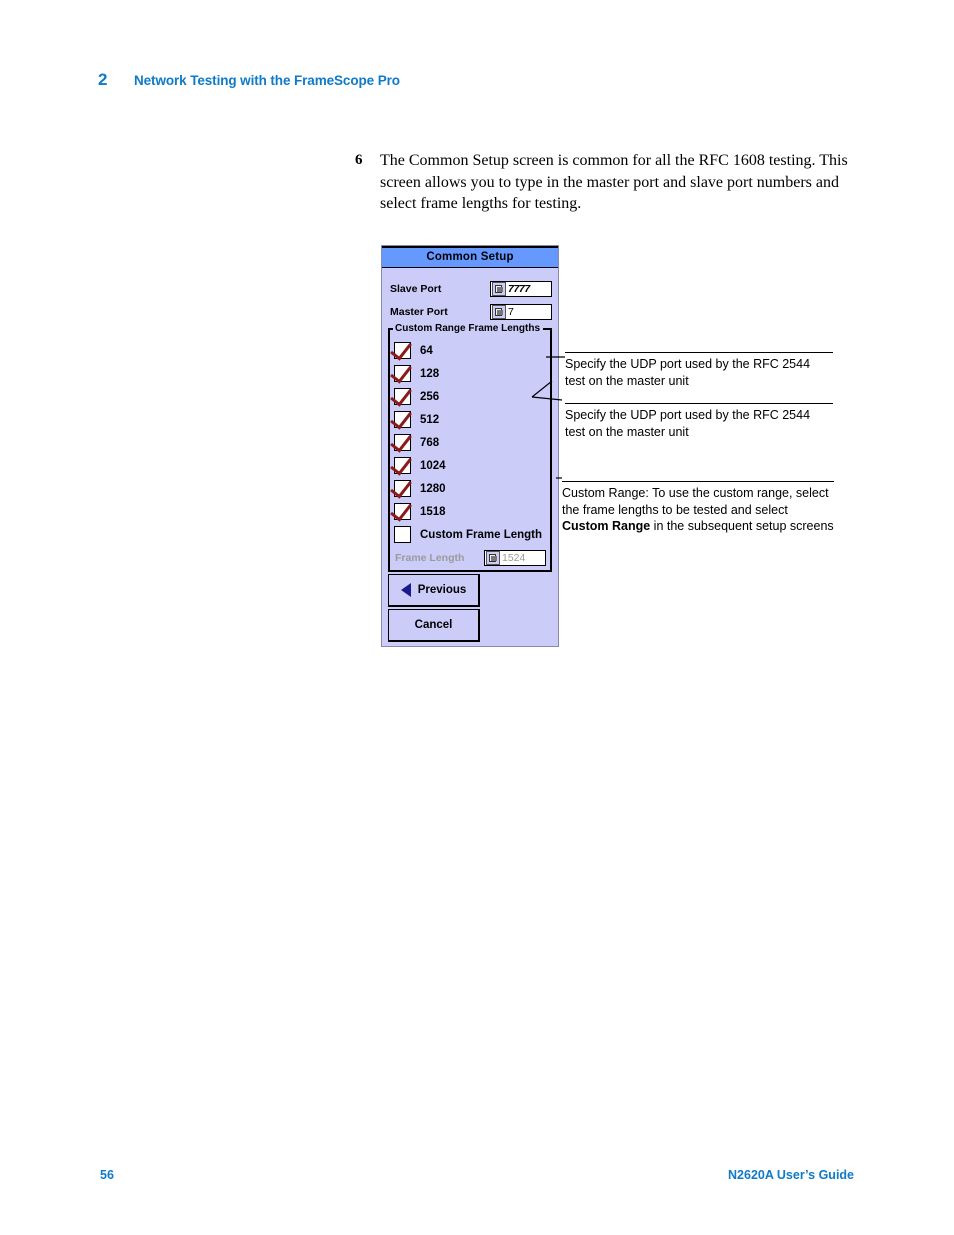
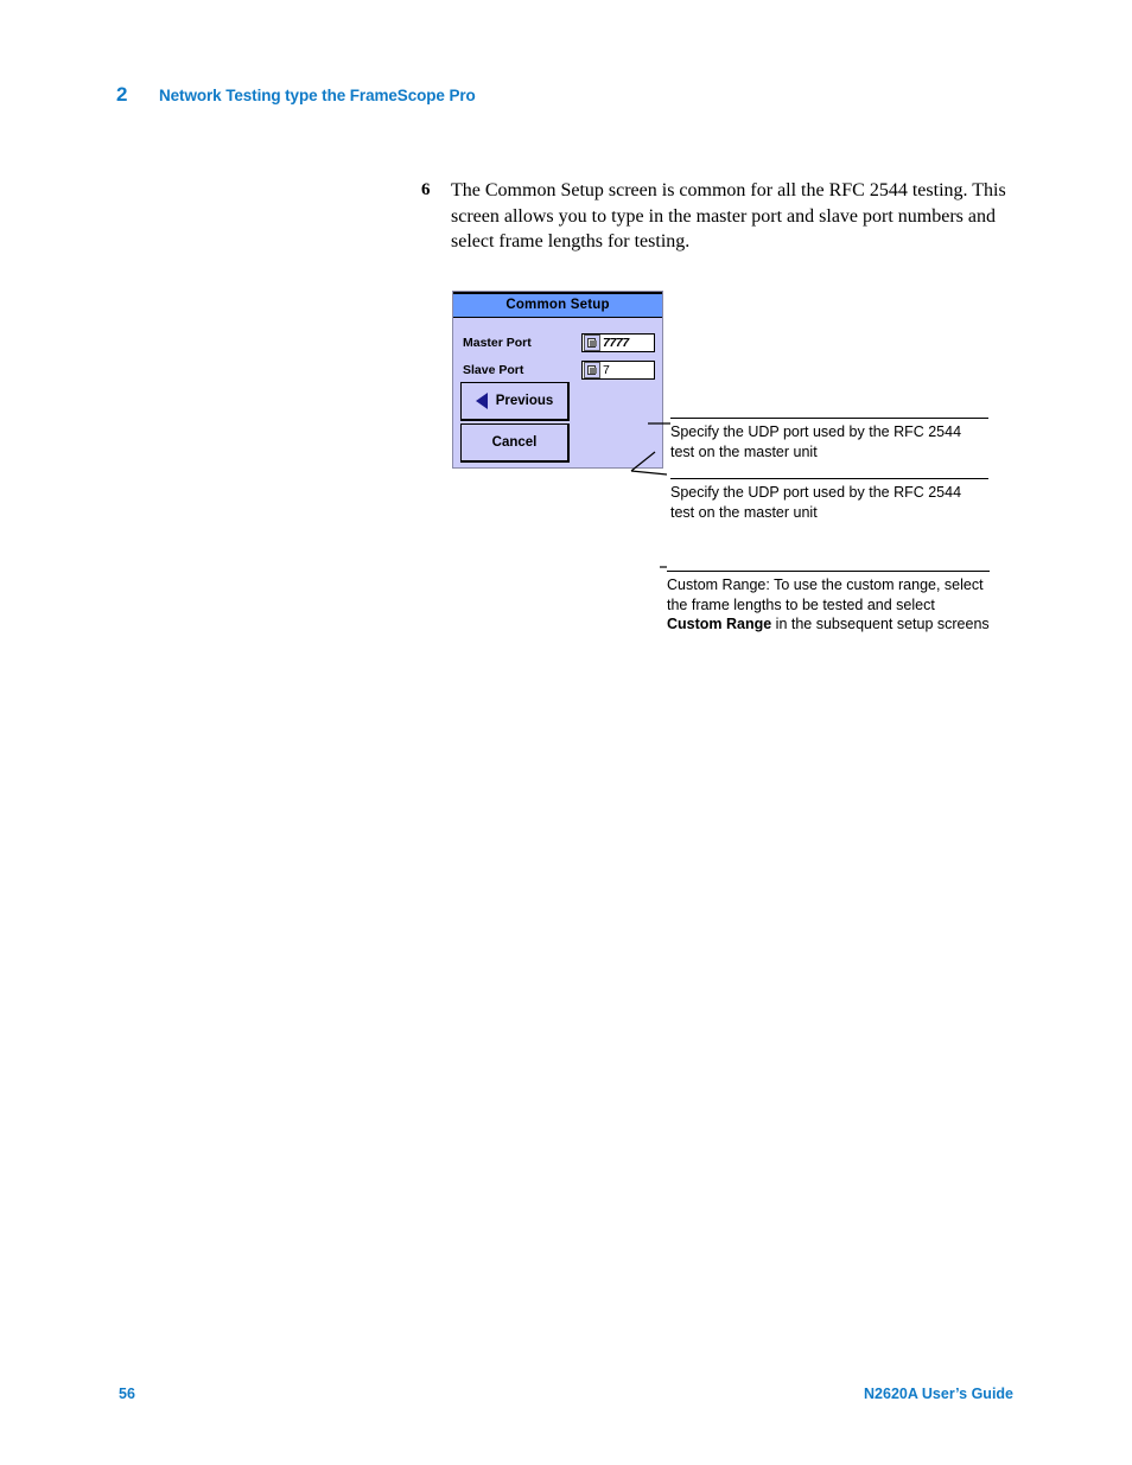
  2
- Network Testing with the FrameScope Pro
+ Network Testing type the FrameScope Pro
  6
- The Common Setup screen is common for all the RFC 1608 testing. This screen allows you to type in the master port and slave port numbers and select frame lengths for testing.
+ The Common Setup screen is common for all the RFC 2544 testing. This screen allows you to type in the master port and slave port numbers and select frame lengths for testing.
  Common Setup
- Slave Port
+ Master Port
  7777
- Master Port
+ Slave Port
  7
- Custom Range Frame Lengths
- 64
- 128
- 256
- 512
- 768
- 1024
- 1280
- 1518
- Custom Frame Length
- Frame Length
- 1524
  Previous
  Cancel
  Specify the UDP port used by the RFC 2544 test on the master unit
  Specify the UDP port used by the RFC 2544 test on the master unit
  Custom Range: To use the custom range, select the frame lengths to be tested and select Custom Range in the subsequent setup screens
  56
  N2620A User’s Guide
